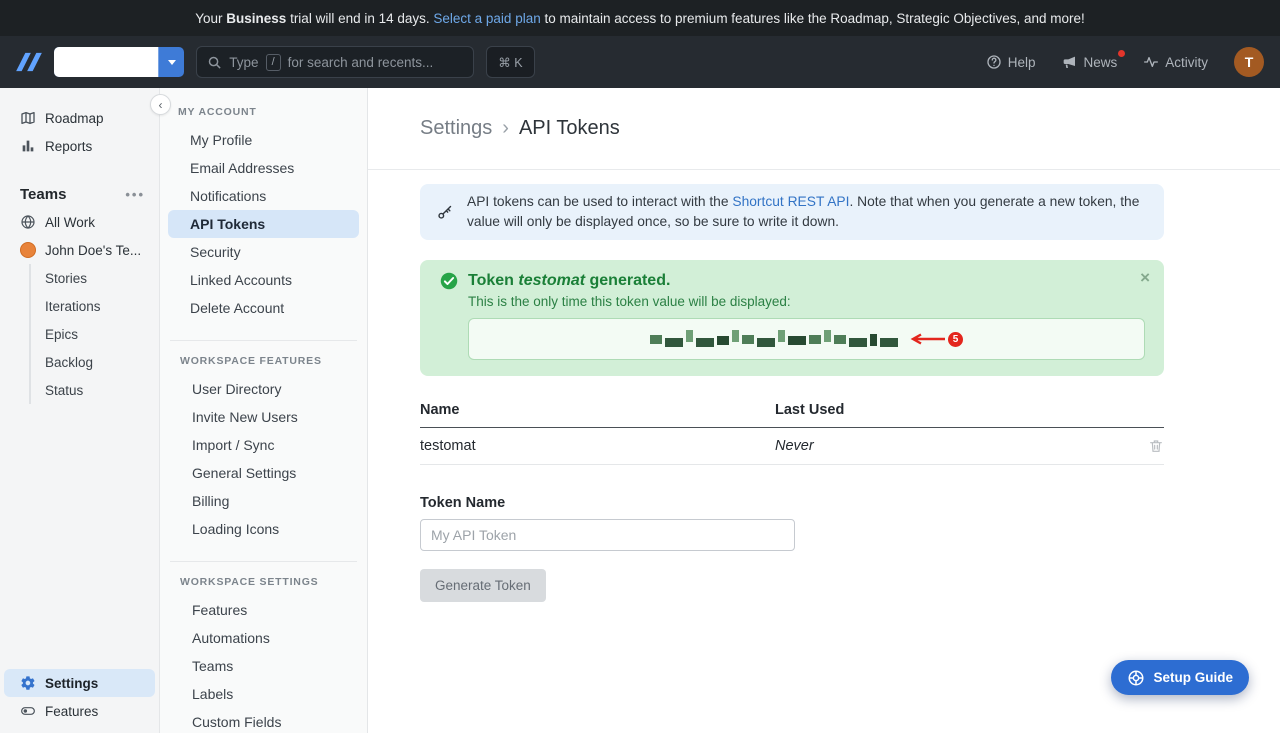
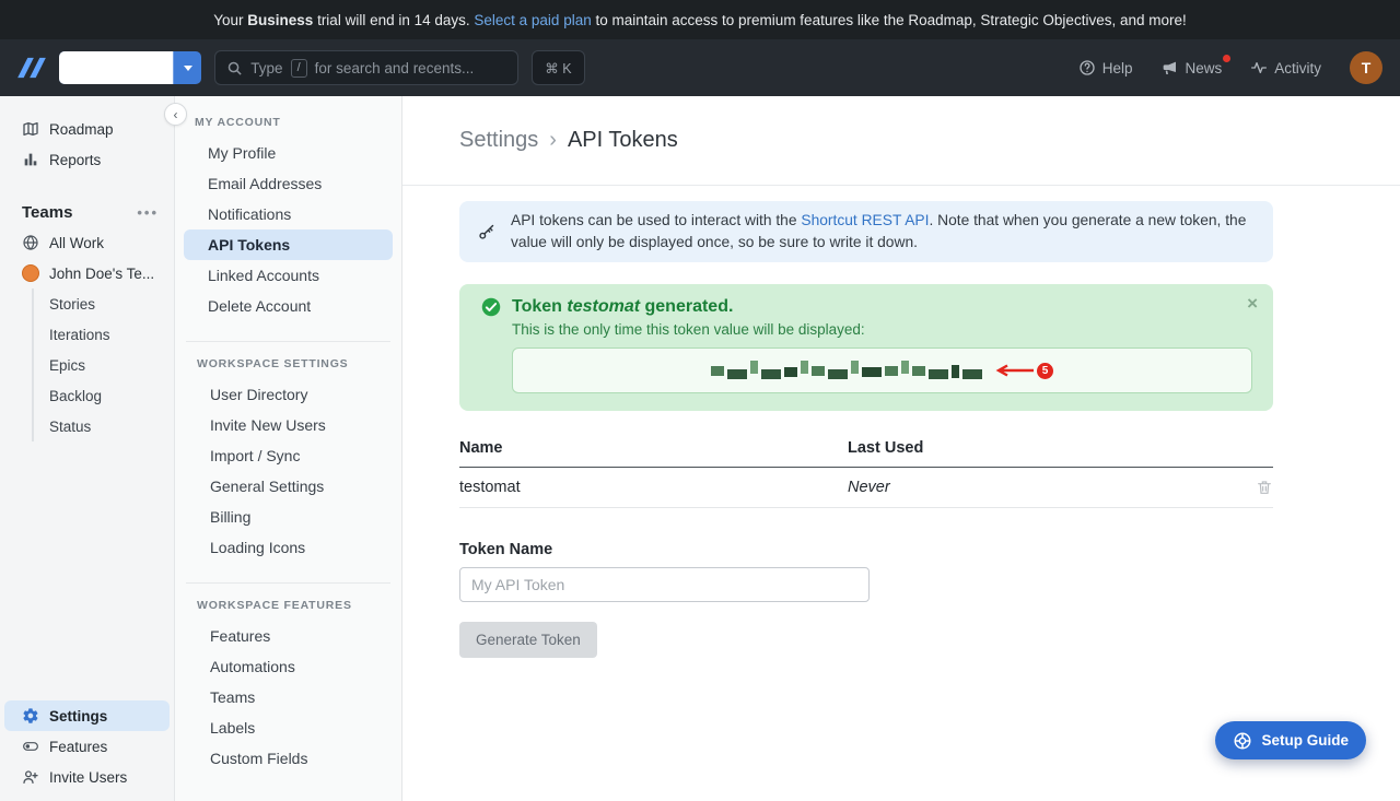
  Your
  Business
  trial will end in 14 days.
  Select a paid plan
  to maintain access to premium features like the Roadmap, Strategic Objectives, and more!
  Type
  /
  for search and recents...
  ⌘ K
  Help
  News
  Activity
  T
  Roadmap
  Reports
  Teams
  •••
  All Work
  John Doe's Te...
  Stories
  Iterations
  Epics
  Backlog
  Status
  Settings
  Features
+ Invite Users
  ‹
  MY ACCOUNT
  My Profile
  Email Addresses
  Notifications
  API Tokens
- Security
  Linked Accounts
  Delete Account
- WORKSPACE FEATURES
+ WORKSPACE SETTINGS
  User Directory
  Invite New Users
  Import / Sync
  General Settings
  Billing
  Loading Icons
- WORKSPACE SETTINGS
+ WORKSPACE FEATURES
  Features
  Automations
  Teams
  Labels
  Custom Fields
  Settings
  ›
  API Tokens
  API tokens can be used to interact with the Shortcut REST API. Note that when you generate a new token, the value will only be displayed once, so be sure to write it down.
  Token testomat generated.
  This is the only time this token value will be displayed:
  ×
  5
  Name
  Last Used
  testomat
  Never
  Token Name
  My API Token
  Generate Token
  Setup Guide
